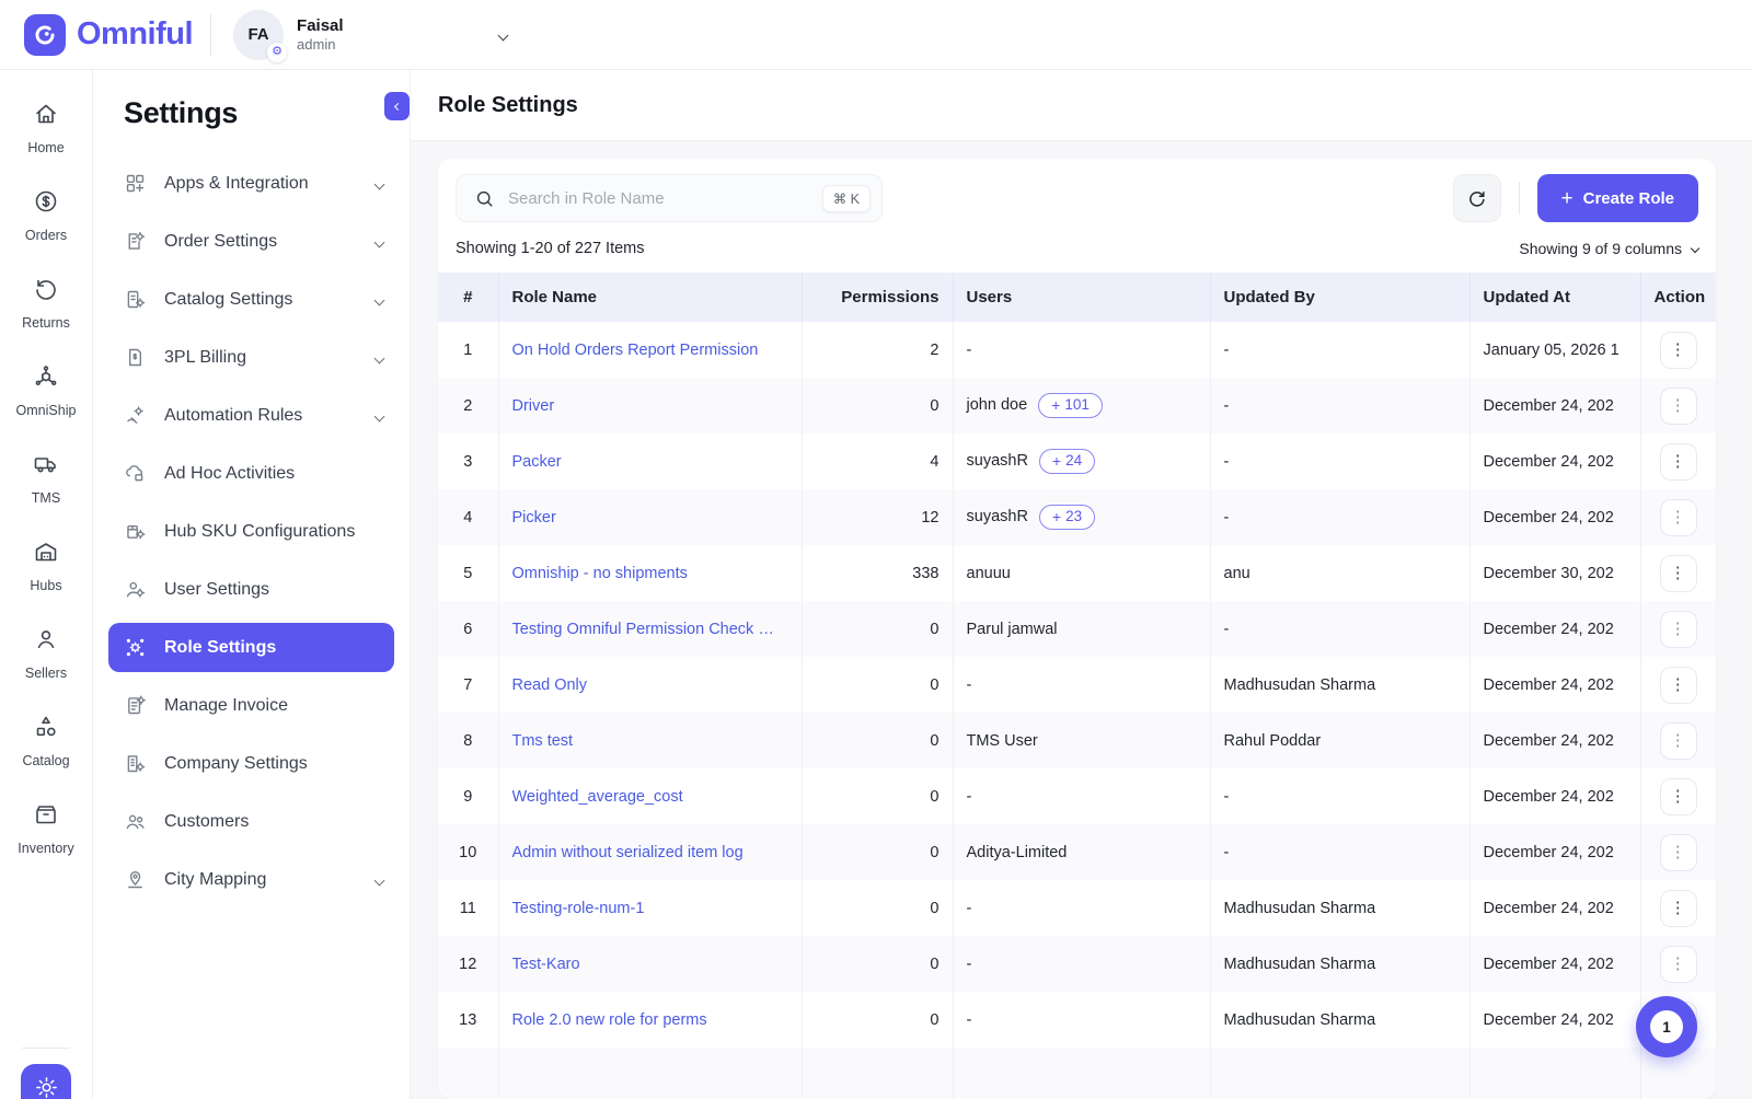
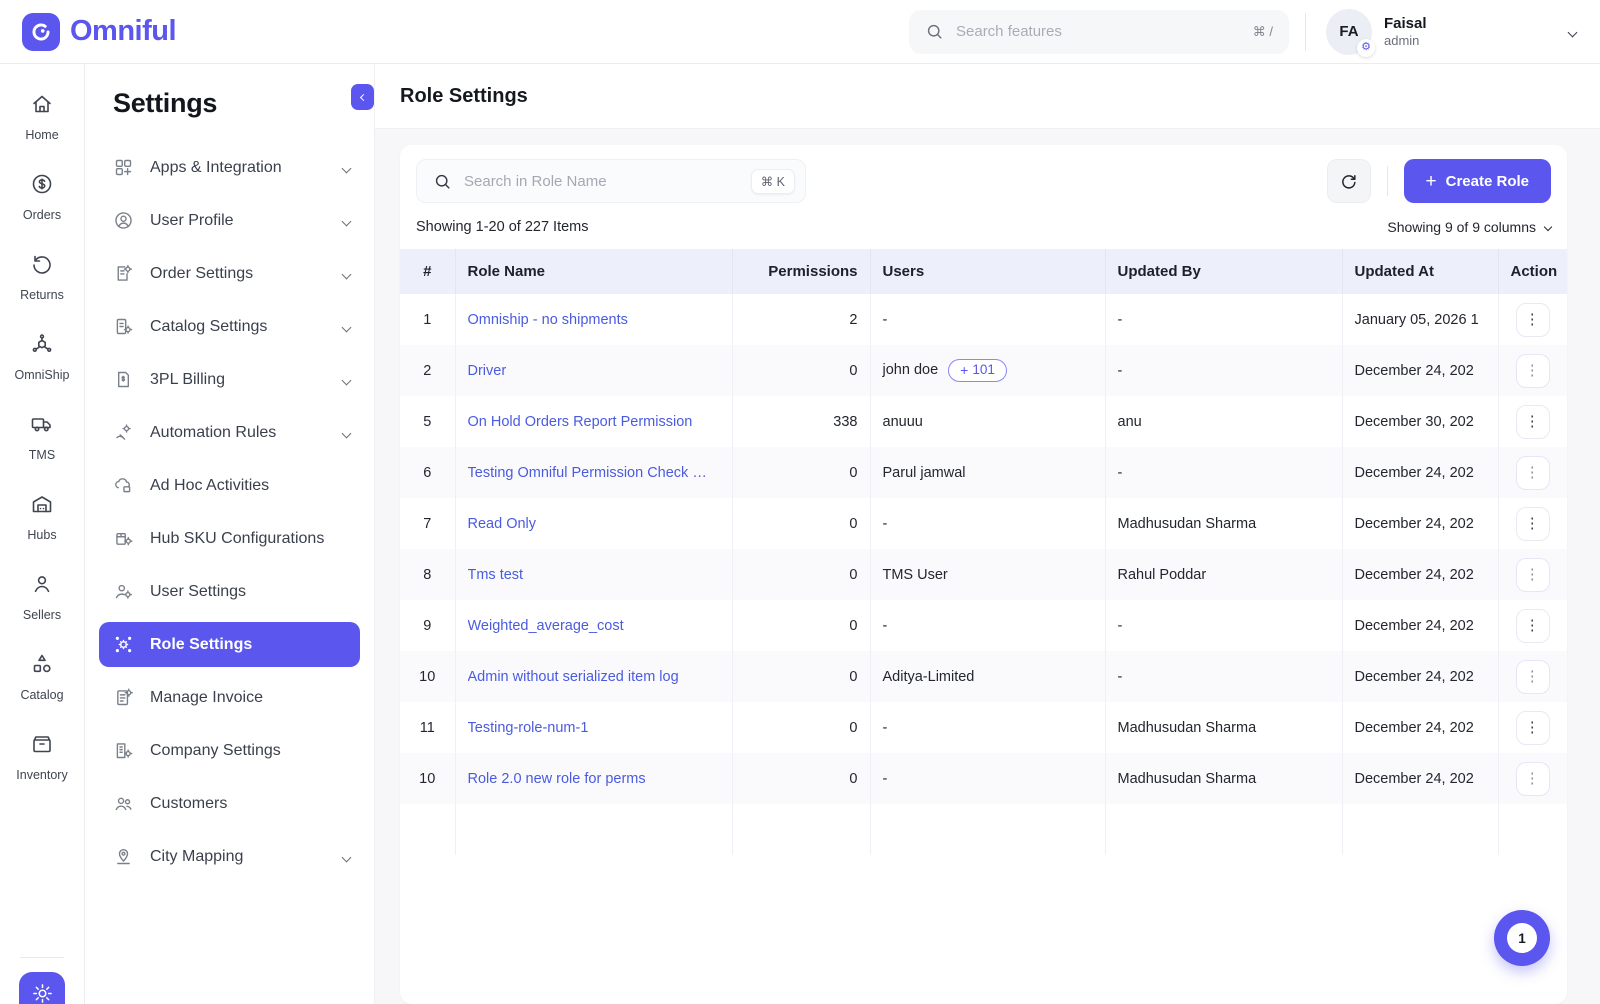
  Omniful
+ Search features
+ ⌘ /
  FA
  ⚙
  Faisal
  admin
  Home
  Orders
  Returns
  OmniShip
  TMS
  Hubs
  Sellers
  Catalog
  Inventory
  Settings
  Apps & Integration
+ User Profile
  Order Settings
  Catalog Settings
  3PL Billing
  Automation Rules
  Ad Hoc Activities
  Hub SKU Configurations
  User Settings
  Role Settings
  Manage Invoice
  Company Settings
  Customers
  City Mapping
  Role Settings
  Search in Role Name
  ⌘ K
  +
  Create Role
  Showing 1-20 of 227 Items
  Showing 9 of 9 columns
  #	Role Name	Permissions	Users	Updated By	Updated At	Action
- 1	On Hold Orders Report Permission	2	-	-	January 05, 2026 1	⋮
+ 1	Omniship - no shipments	2	-	-	January 05, 2026 1	⋮
  2	Driver	0	john doe + 101	-	December 24, 202	⋮
- 3	Packer	4	suyashR + 24	-	December 24, 202	⋮
- 4	Picker	12	suyashR + 23	-	December 24, 202	⋮
- 5	Omniship - no shipments	338	anuuu	anu	December 30, 202	⋮
+ 5	On Hold Orders Report Permission	338	anuuu	anu	December 30, 202	⋮
  6	Testing Omniful Permission Check …	0	Parul jamwal	-	December 24, 202	⋮
  7	Read Only	0	-	Madhusudan Sharma	December 24, 202	⋮
  8	Tms test	0	TMS User	Rahul Poddar	December 24, 202	⋮
  9	Weighted_average_cost	0	-	-	December 24, 202	⋮
  10	Admin without serialized item log	0	Aditya-Limited	-	December 24, 202	⋮
  11	Testing-role-num-1	0	-	Madhusudan Sharma	December 24, 202	⋮
- 12	Test-Karo	0	-	Madhusudan Sharma	December 24, 202	⋮
- 13	Role 2.0 new role for perms	0	-	Madhusudan Sharma	December 24, 202
+ 10	Role 2.0 new role for perms	0	-	Madhusudan Sharma	December 24, 202	⋮
  1
